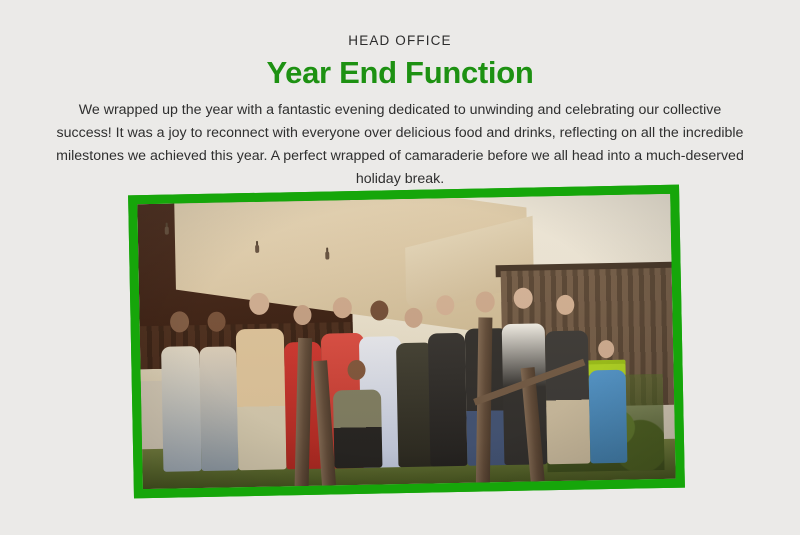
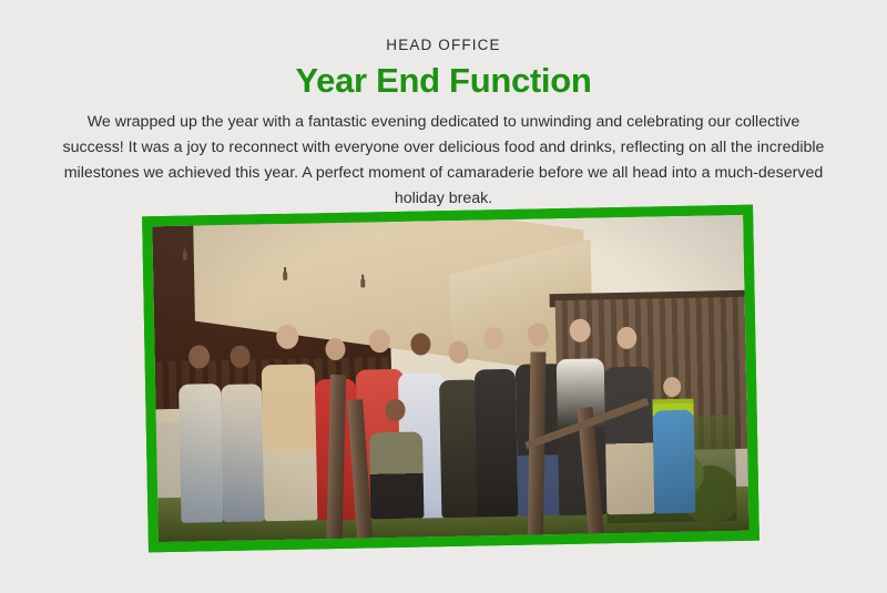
  HEAD OFFICE
  Year End Function
- We wrapped up the year with a fantastic evening dedicated to unwinding and celebrating our collective success! It was a joy to reconnect with everyone over delicious food and drinks, reflecting on all the incredible milestones we achieved this year. A perfect wrapped of camaraderie before we all head into a much-deserved holiday break.
+ We wrapped up the year with a fantastic evening dedicated to unwinding and celebrating our collective success! It was a joy to reconnect with everyone over delicious food and drinks, reflecting on all the incredible milestones we achieved this year. A perfect moment of camaraderie before we all head into a much-deserved holiday break.
